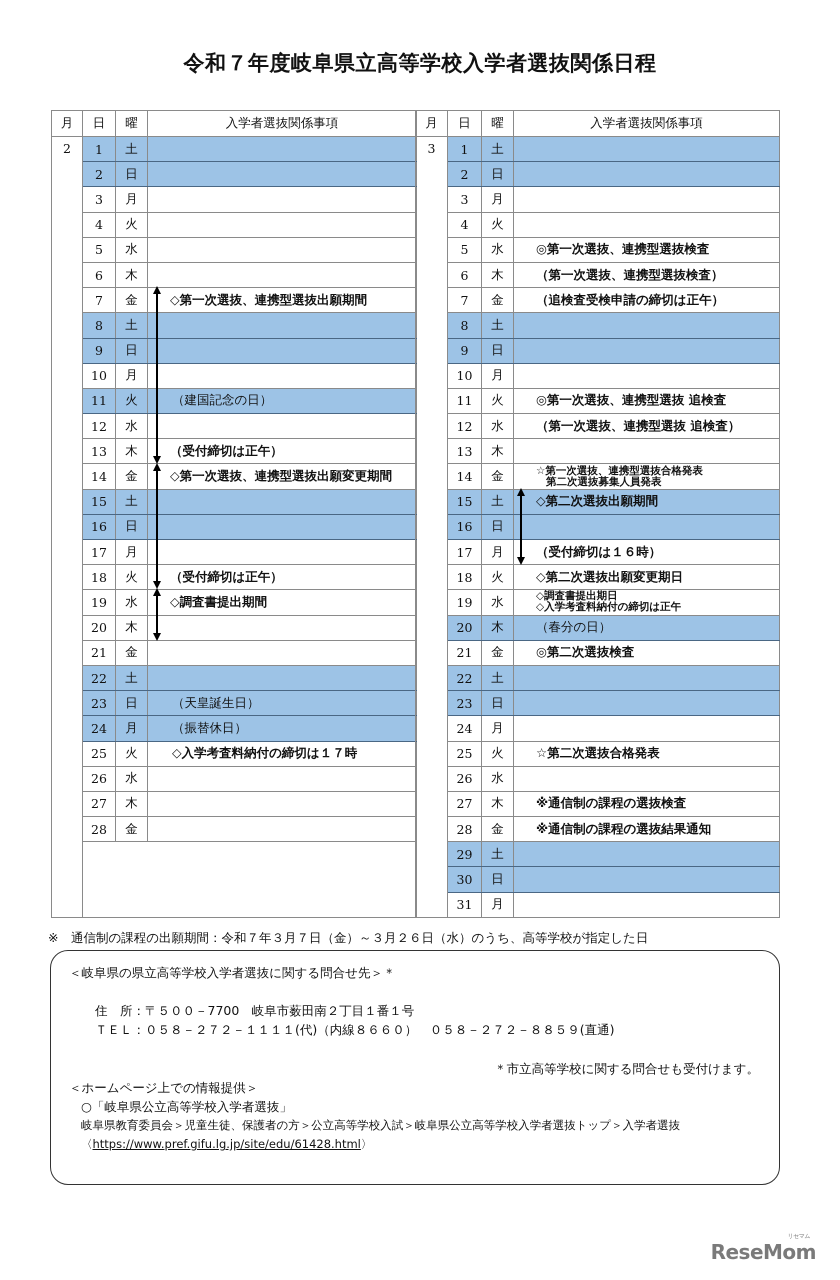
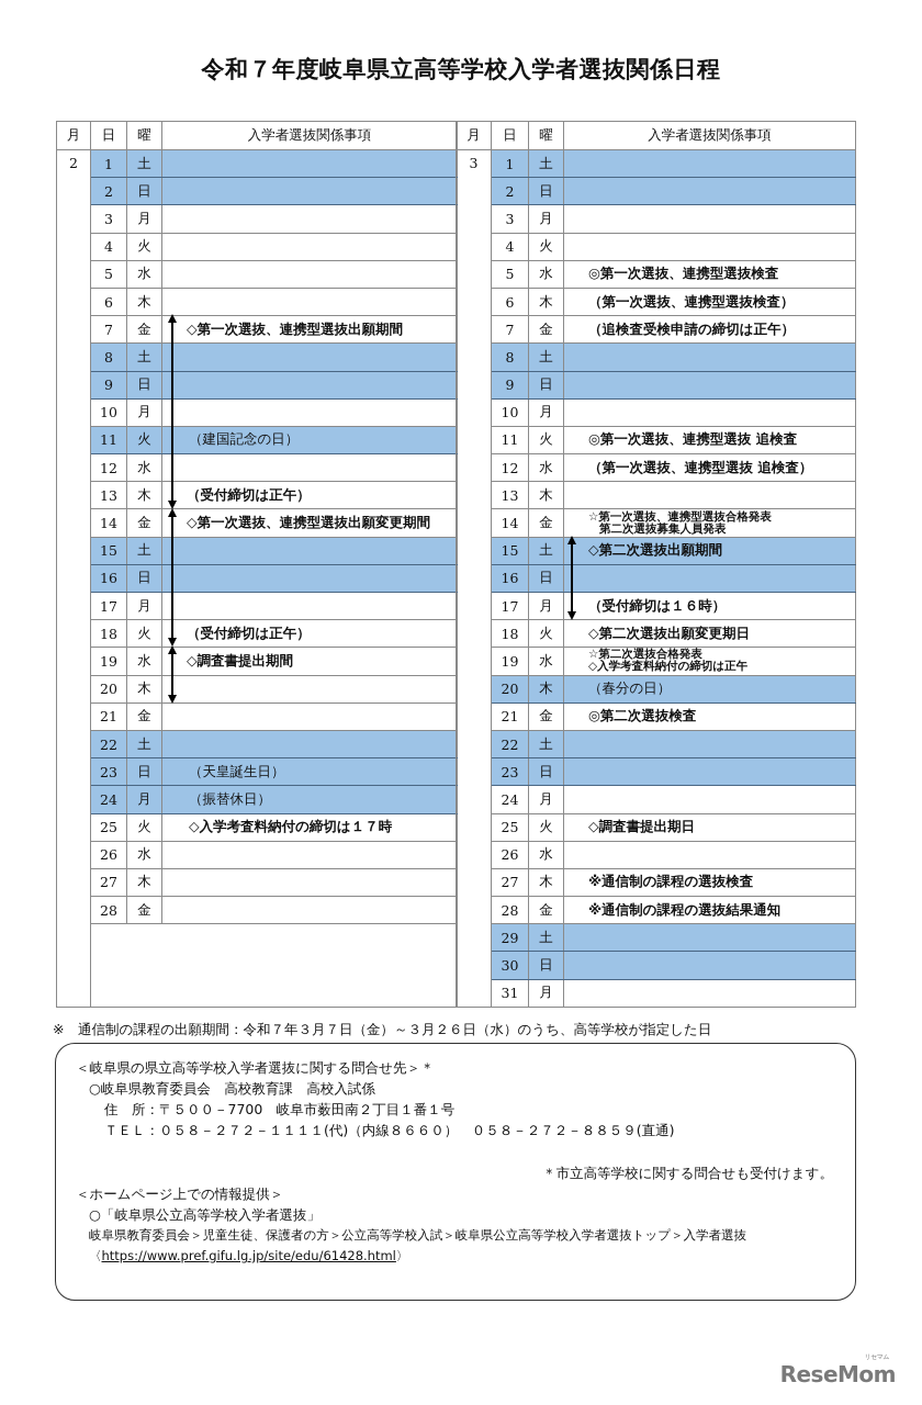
  令和７年度岐阜県立高等学校入学者選抜関係日程
  月	日	曜	入学者選抜関係事項
  2	1	土
  2	日
  3	月
  4	火
  5	水
  6	木
  7	金	◇第一次選抜、連携型選抜出願期間
  8	土
  9	日
  10	月
  11	火	（建国記念の日）
  12	水
  13	木	（受付締切は正午）
  14	金	◇第一次選抜、連携型選抜出願変更期間
  15	土
  16	日
  17	月
  18	火	（受付締切は正午）
  19	水	◇調査書提出期間
  20	木
  21	金
  22	土
  23	日	（天皇誕生日）
  24	月	（振替休日）
  25	火	◇入学考査料納付の締切は１７時
  26	水
  27	木
  28	金
  月	日	曜	入学者選抜関係事項
  3	1	土
  2	日
  3	月
  4	火
  5	水	◎第一次選抜、連携型選抜検査
  6	木	（第一次選抜、連携型選抜検査）
  7	金	（追検査受検申請の締切は正午）
  8	土
  9	日
  10	月
  11	火	◎第一次選抜、連携型選抜 追検査
  12	水	（第一次選抜、連携型選抜 追検査）
  13	木
  14	金	☆第一次選抜、連携型選抜合格発表第二次選抜募集人員発表
  15	土	◇第二次選抜出願期間
  16	日
  17	月	（受付締切は１６時）
  18	火	◇第二次選抜出願変更期日
- 19	水	◇調査書提出期日◇入学考査料納付の締切は正午
+ 19	水	☆第二次選抜合格発表◇入学考査料納付の締切は正午
  20	木	（春分の日）
  21	金	◎第二次選抜検査
  22	土
  23	日
  24	月
- 25	火	☆第二次選抜合格発表
+ 25	火	◇調査書提出期日
  26	水
  27	木	※通信制の課程の選抜検査
  28	金	※通信制の課程の選抜結果通知
  29	土
  30	日
  31	月
  ※ 通信制の課程の出願期間：令和７年３月７日（金）～３月２６日（水）のうち、高等学校が指定した日
  ＜岐阜県の県立高等学校入学者選抜に関する問合せ先＞＊
+ ○岐阜県教育委員会 高校教育課 高校入試係
  住 所：〒５００－7700 岐阜市薮田南２丁目１番１号
  ＴＥＬ：０５８－２７２－１１１１(代)（内線８６６０） ０５８－２７２－８８５９(直通)
  ＊市立高等学校に関する問合せも受付けます。
  ＜ホームページ上での情報提供＞
  ○「岐阜県公立高等学校入学者選抜」
  岐阜県教育委員会＞児童生徒、保護者の方＞公立高等学校入試＞岐阜県公立高等学校入学者選抜トップ＞入学者選抜
  〈https://www.pref.gifu.lg.jp/site/edu/61428.html〉
  ReseMom
